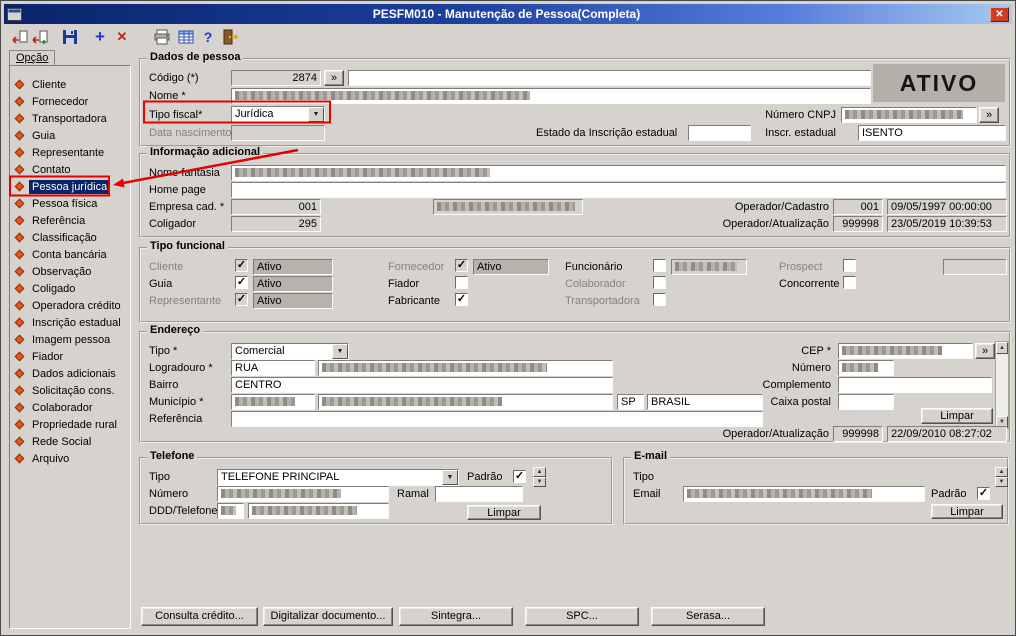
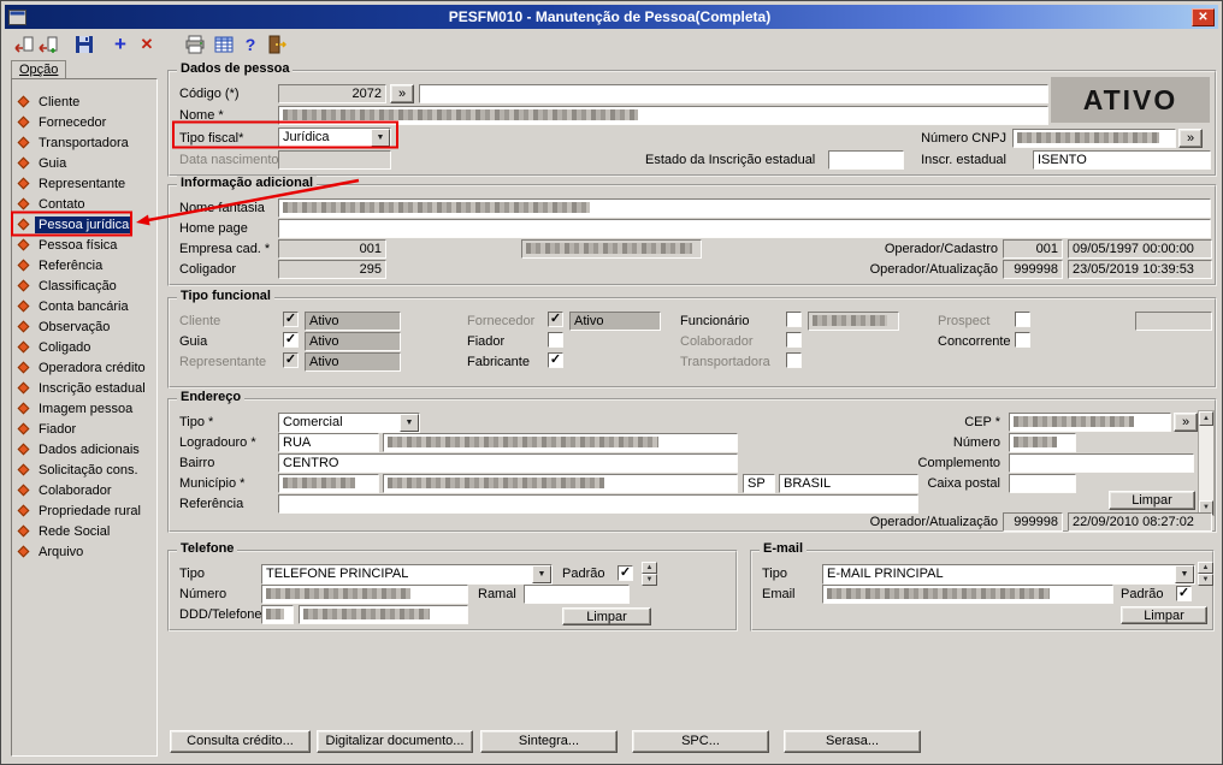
  PESFM010 - Manutenção de Pessoa(Completa)
  ✕
  +
  ✕
  ?
  Opção
  Cliente
  Fornecedor
  Transportadora
  Guia
  Representante
  Contato
  Pessoa jurídica
  Pessoa física
  Referência
  Classificação
  Conta bancária
  Observação
  Coligado
  Operadora crédito
  Inscrição estadual
  Imagem pessoa
  Fiador
  Dados adicionais
  Solicitação cons.
  Colaborador
  Propriedade rural
  Rede Social
  Arquivo
  Dados de pessoa
  Código (*)
- 2874
+ 2072
  »
  ATIVO
  Nome *
  Tipo fiscal*
  Jurídica
  Número CNPJ
  »
  Data nascimento
  Estado da Inscrição estadual
  Inscr. estadual
  ISENTO
  Informação adicional
  Nom fantasia
  Home page
  Empresa cad. *
  001
  Operador/Cadastro
  001
  09/05/1997 00:00:00
  Coligador
  295
  Operador/Atualização
  999998
  23/05/2019 10:39:53
  Tipo funcional
  Cliente
  ✓
  Ativo
  Guia
  ✓
  Ativo
  Representante
  ✓
  Ativo
  Fornecedor
  ✓
  Ativo
  Fiador
  Fabricante
  ✓
  Funcionário
  Colaborador
  Transportadora
  Prospect
  Concorrente
  Endereço
  Tipo *
  Comercial
  CEP *
  »
  Logradouro *
  RUA
  Número
  Bairro
  CENTRO
  Complemento
  Município *
  SP
  BRASIL
  Caixa postal
  Referência
  Limpar
  Operador/Atualização
  999998
  22/09/2010 08:27:02
  Telefone
  Tipo
  TELEFONE PRINCIPAL
  Padrão
  ✓
  Número
  Ramal
  DDD/Telefone
  Limpar
  E-mail
  Tipo
+ E-MAIL PRINCIPAL
  Email
  Padrão
  ✓
  Limpar
  Consulta crédito...
  Digitalizar documento...
  Sintegra...
  SPC...
  Serasa...
